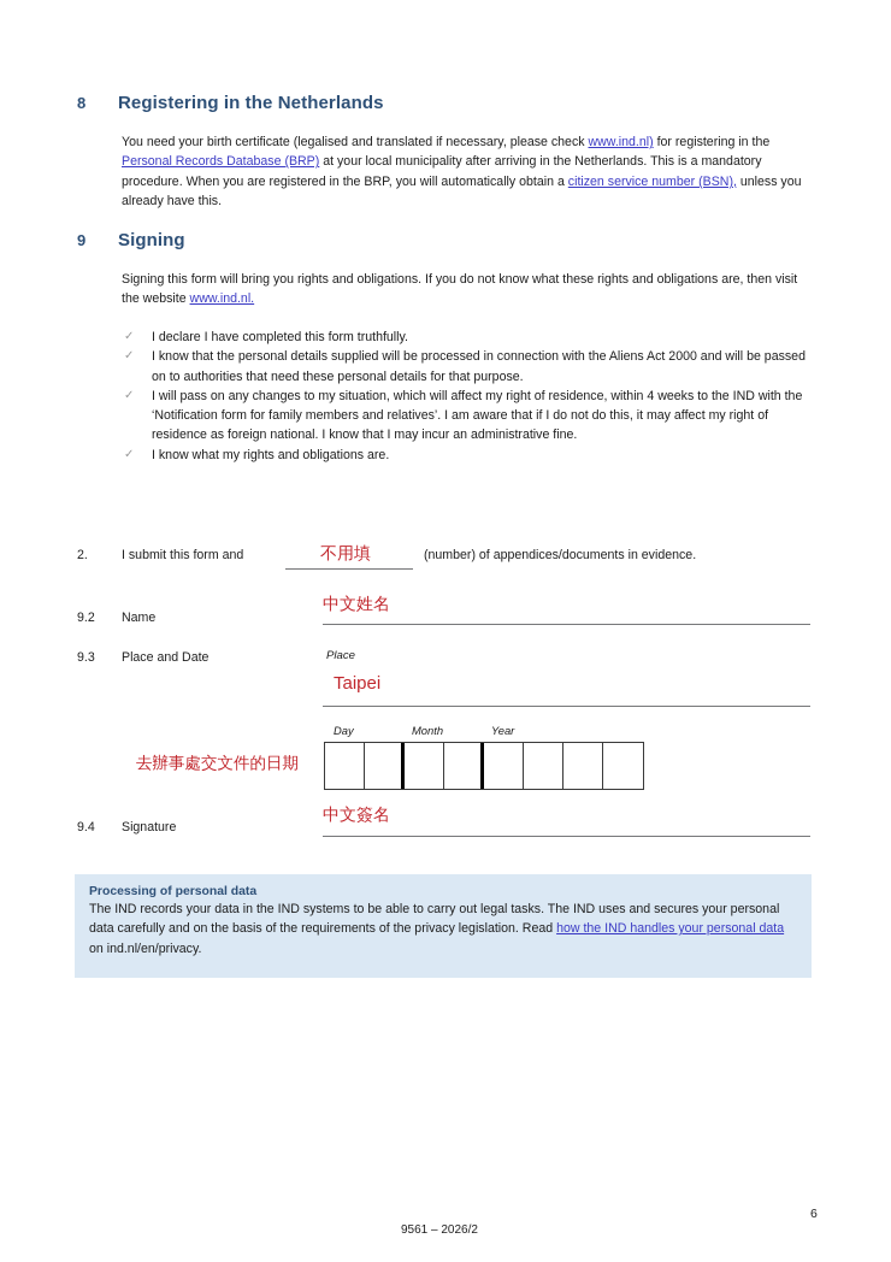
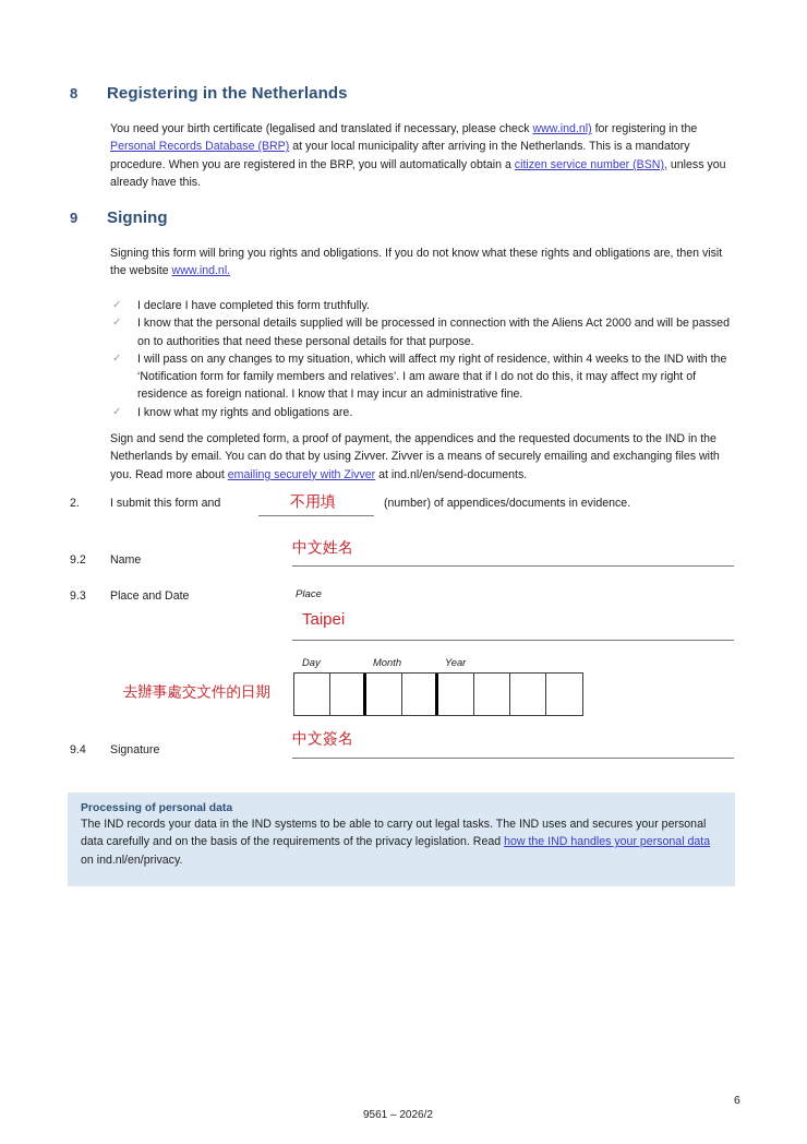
  8
  Registering in the Netherlands
  You need your birth certificate (legalised and translated if necessary, please check www.ind.nl) for registering in the Personal Records Database (BRP) at your local municipality after arriving in the Netherlands. This is a mandatory procedure. When you are registered in the BRP, you will automatically obtain a citizen service number (BSN), unless you already have this.
  9
  Signing
  Signing this form will bring you rights and obligations. If you do not know what these rights and obligations are, then visit the website www.ind.nl.
  ✓
  I declare I have completed this form truthfully.
  ✓
  I know that the personal details supplied will be processed in connection with the Aliens Act 2000 and will be passed on to authorities that need these personal details for that purpose.
  ✓
  I will pass on any changes to my situation, which will affect my right of residence, within 4 weeks to the IND with the ‘Notification form for family members and relatives’. I am aware that if I do not do this, it may affect my right of residence as foreign national. I know that I may incur an administrative fine.
  ✓
  I know what my rights and obligations are.
+ Sign and send the completed form, a proof of payment, the appendices and the requested documents to the IND in the Netherlands by email. You can do that by using Zivver. Zivver is a means of securely emailing and exchanging files with you. Read more about emailing securely with Zivver at ind.nl/en/send-documents.
  2.
  I submit this form and
  不用填
  (number) of appendices/documents in evidence.
  9.2
  Name
  中文姓名
  9.3
  Place and Date
  Place
  Taipei
  Day
  Month
  Year
  去辦事處交文件的日期
  9.4
  Signature
  中文簽名
  Processing of personal data
  The IND records your data in the IND systems to be able to carry out legal tasks. The IND uses and secures your personal data carefully and on the basis of the requirements of the privacy legislation. Read how the IND handles your personal data on ind.nl/en/privacy.
  6
  9561 – 2026/2
